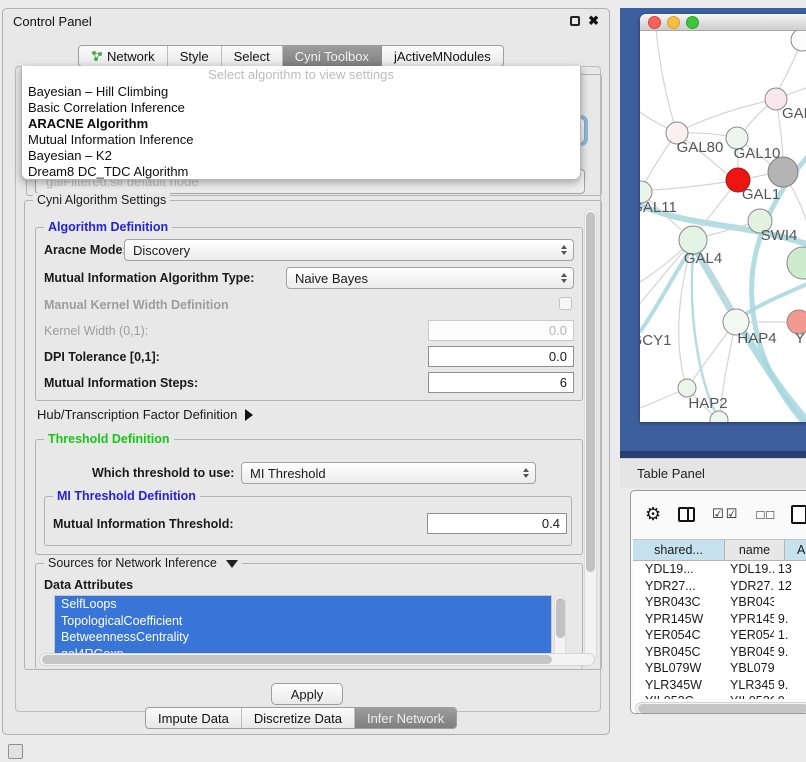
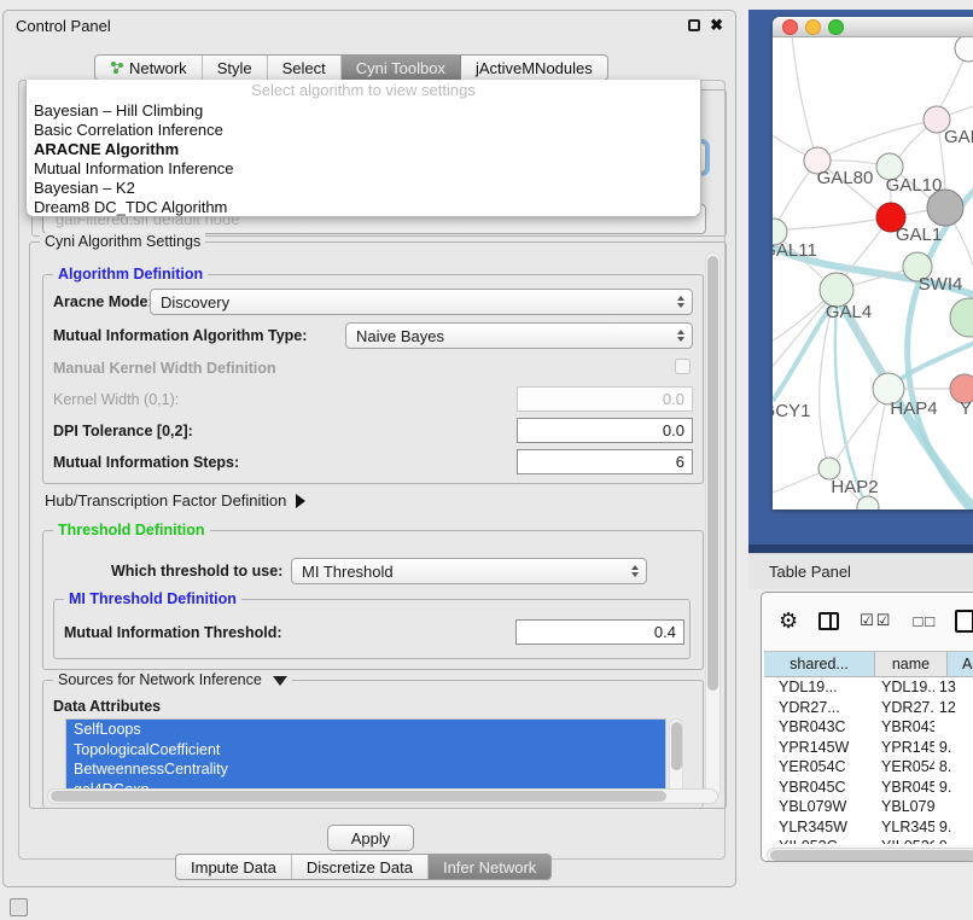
  Control Panel
  ✖
  Network
  Style
  Select
  Cyni Toolbox
  jActiveMNodules
  galFiltered.sif default node
  Cyni Algorithm Settings
  Algorithm Definition
  Aracne Mode
  Discovery
  Mutual Information Algorithm Type:
  Naive Bayes
  Manual Kernel Width Definition
  Kernel Width (0,1):
  0.0
- DPI Tolerance [0,1]:
+ DPI Tolerance [0,2]:
  0.0
  Mutual Information Steps:
  6
  Hub/Transcription Factor Definition
  Threshold Definition
  Which threshold to use:
  MI Threshold
  MI Threshold Definition
  Mutual Information Threshold:
  0.4
  Sources for Network Inference
  Data Attributes
  SelfLoops
  TopologicalCoefficient
  BetweennessCentrality
  Apply
  Select algorithm to view settings
  Bayesian – Hill Climbing
  Basic Correlation Inference
  ARACNE Algorithm
  Mutual Information Inference
  Bayesian – K2
  Dream8 DC_TDC Algorithm
  Impute Data
  Discretize Data
  Infer Network
  GAL80
  GAL10
  GAL1
  AL11
  SWI4
  GAL4
  CY1
  HAP4
  Y
  HAP2
  Table Panel
  ⚙
  ☑☑
  □□
  shared...
  name
  A
  YDL19...
  YDL19..
  13
  YDR27...
  YDR27.
  12
  YBR043C
  YBR043
  YPR145W
  YPR145
  9.
  YER054C
  YER054
- 1.
+ 8.
  YBR045C
  YBR045
  9.
  YBL079W
  YBL079
  YLR345W
  YLR345
  9.
